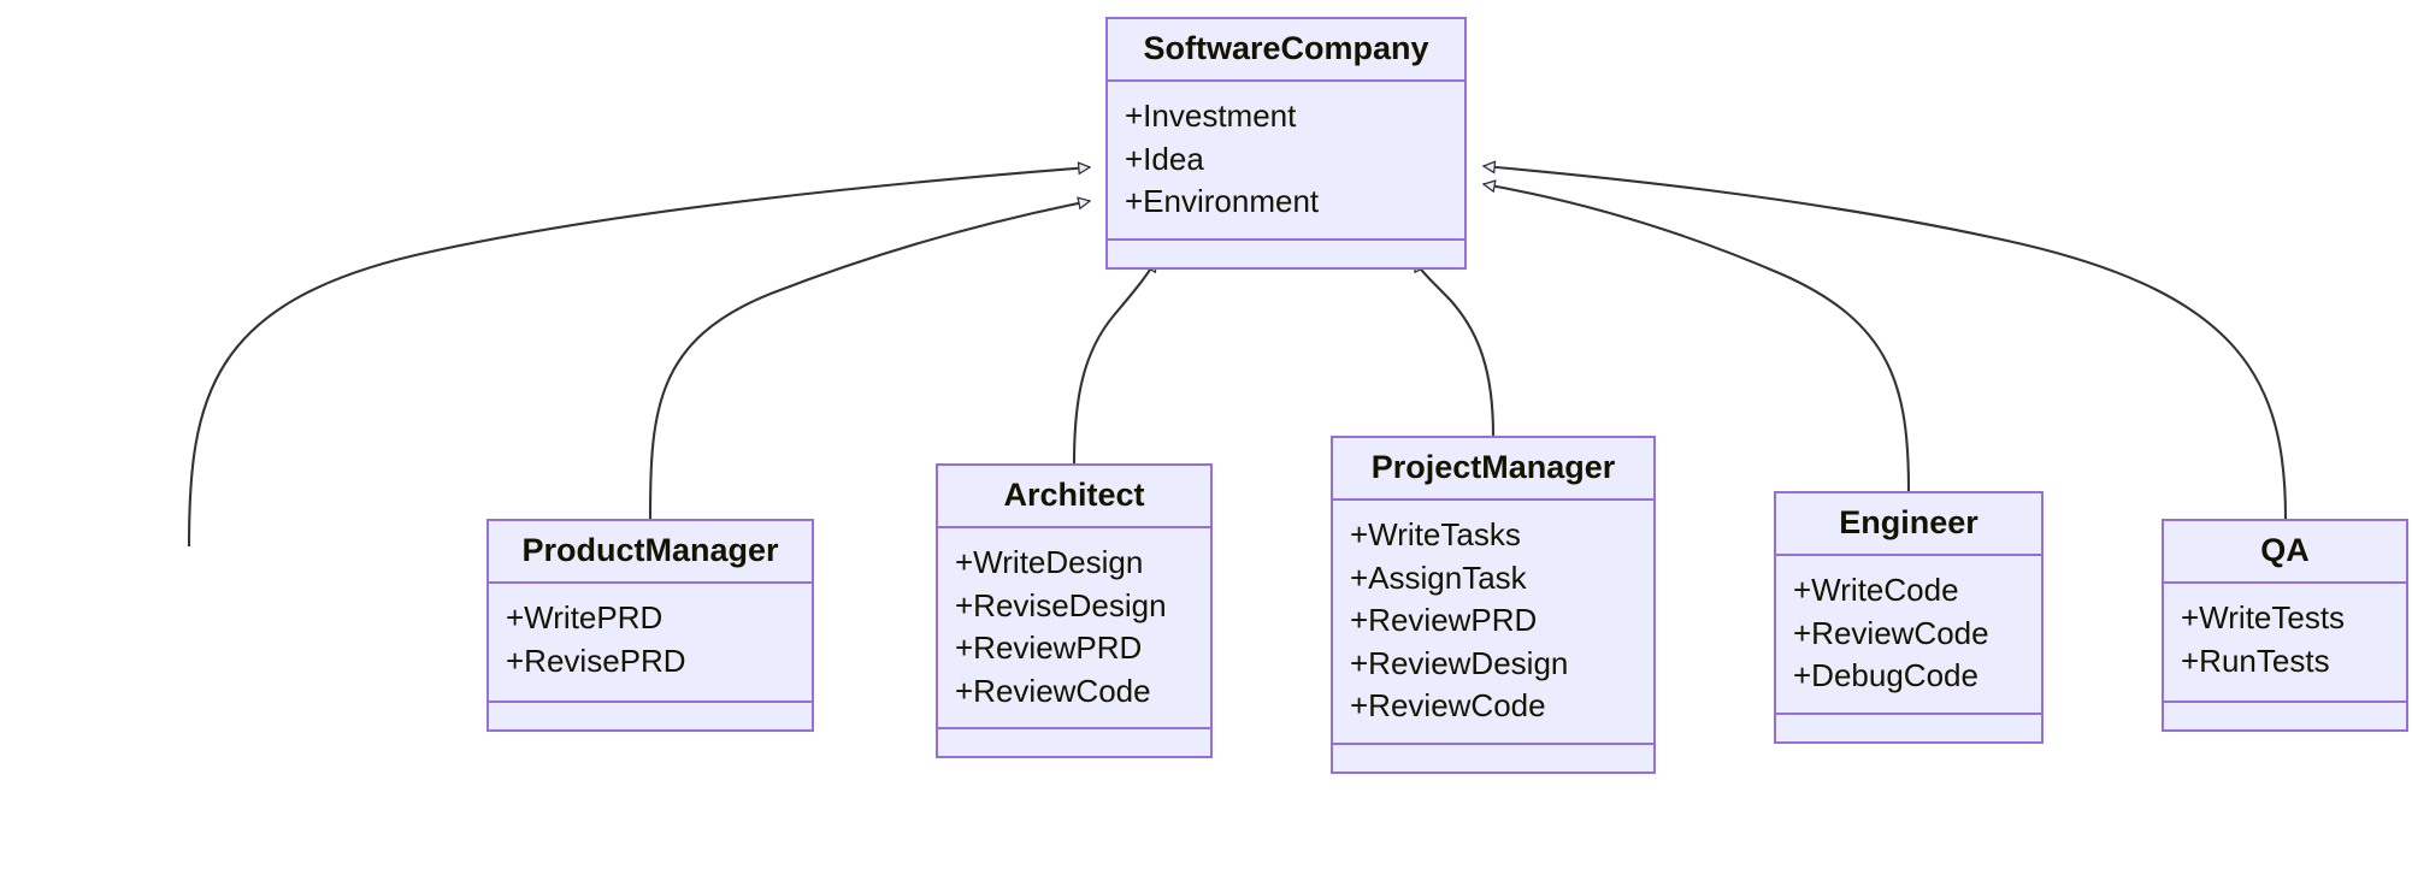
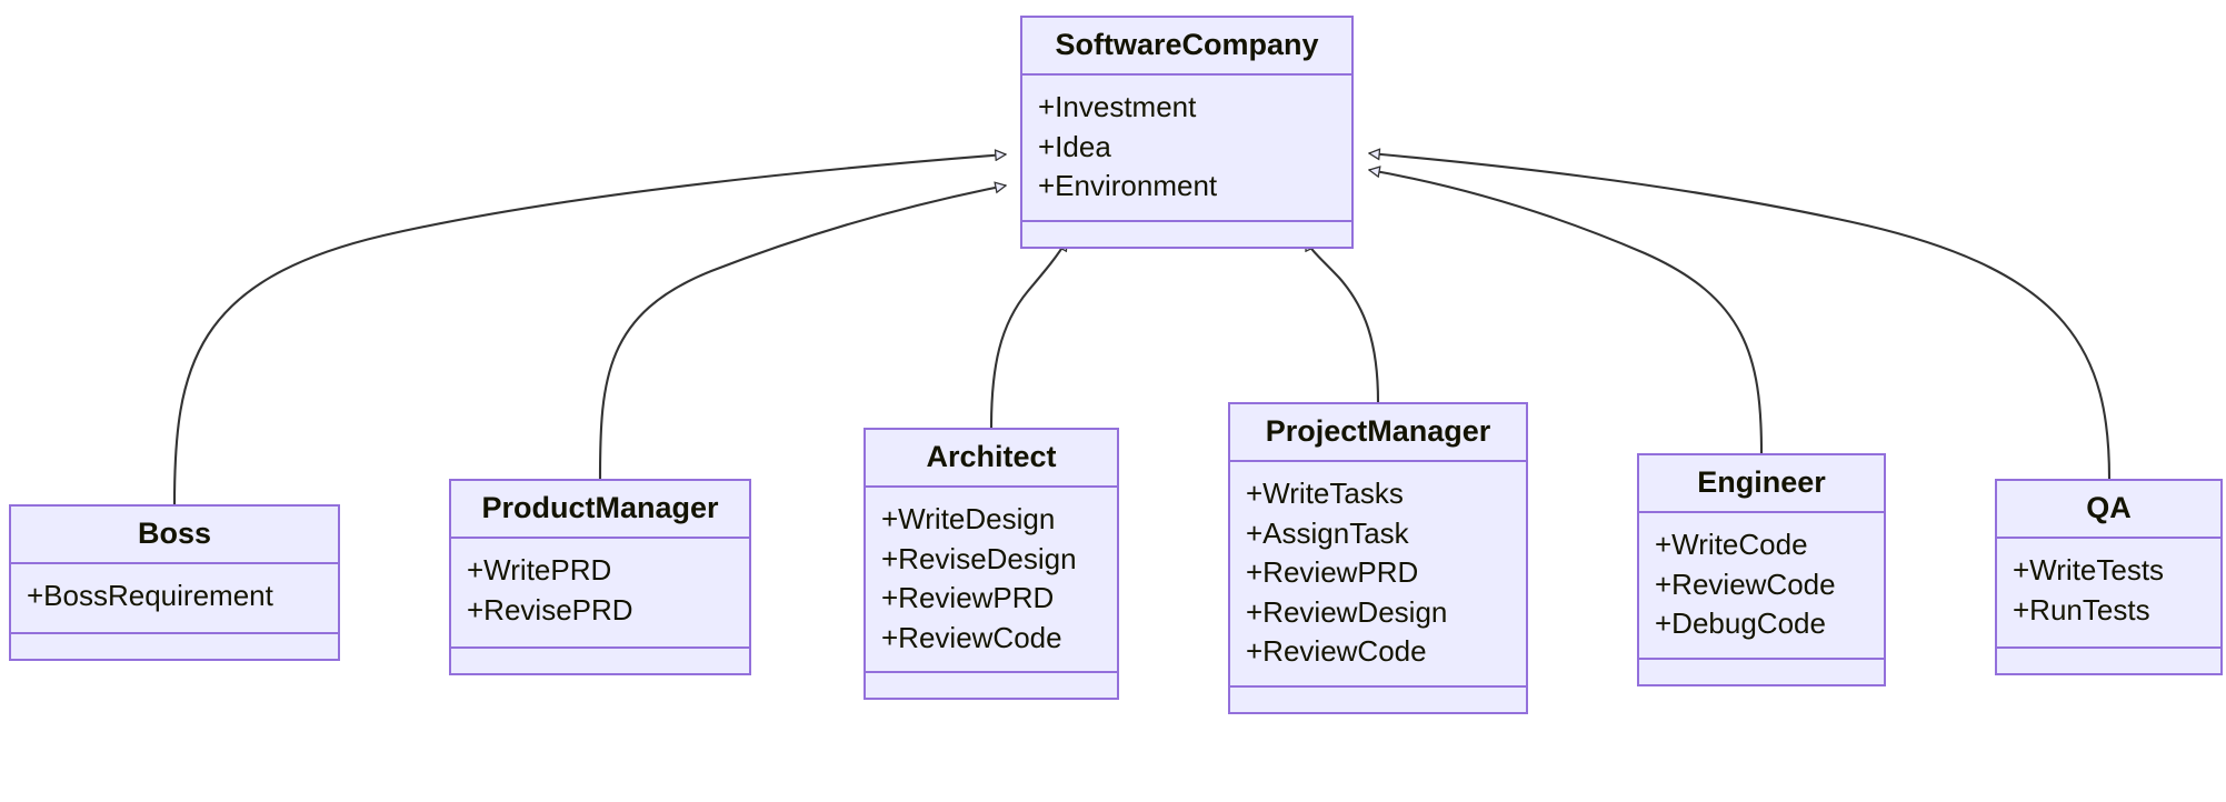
  SoftwareCompany
  +Investment
  +Idea
  +Environment
+ Boss
+ +BossRequirement
  ProductManager
  +WritePRD
  +RevisePRD
  Architect
  +WriteDesign
  +ReviseDesign
  +ReviewPRD
  +ReviewCode
  ProjectManager
  +WriteTasks
  +AssignTask
  +ReviewPRD
  +ReviewDesign
  +ReviewCode
  Engineer
  +WriteCode
  +ReviewCode
  +DebugCode
  QA
  +WriteTests
  +RunTests
